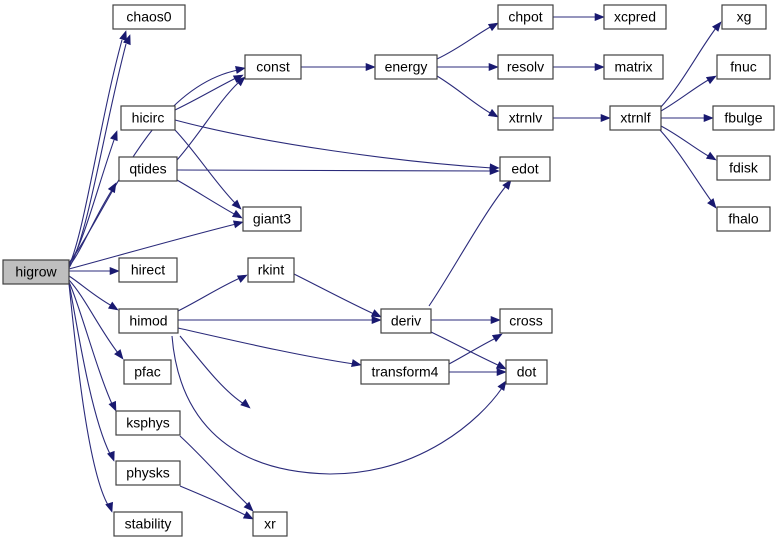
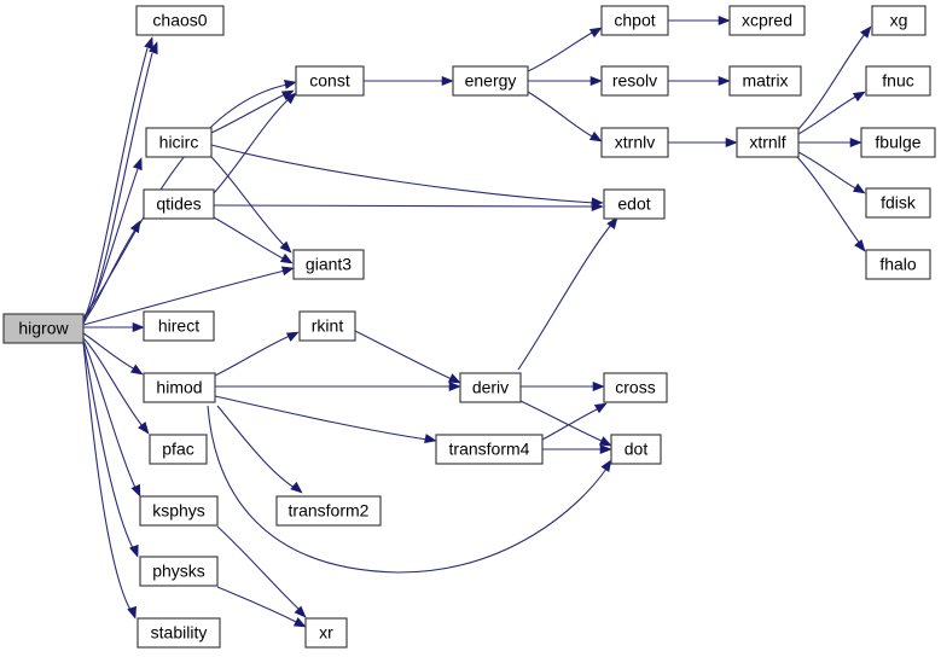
  higrow
  chaos0
  hicirc
  qtides
  hirect
  himod
  pfac
  ksphys
  physks
  stability
  const
  giant3
  rkint
+ transform2
  xr
  energy
  deriv
  transform4
  chpot
  resolv
  xtrnlv
  edot
  cross
  dot
  xcpred
  matrix
  xtrnlf
  xg
  fnuc
  fbulge
  fdisk
  fhalo
